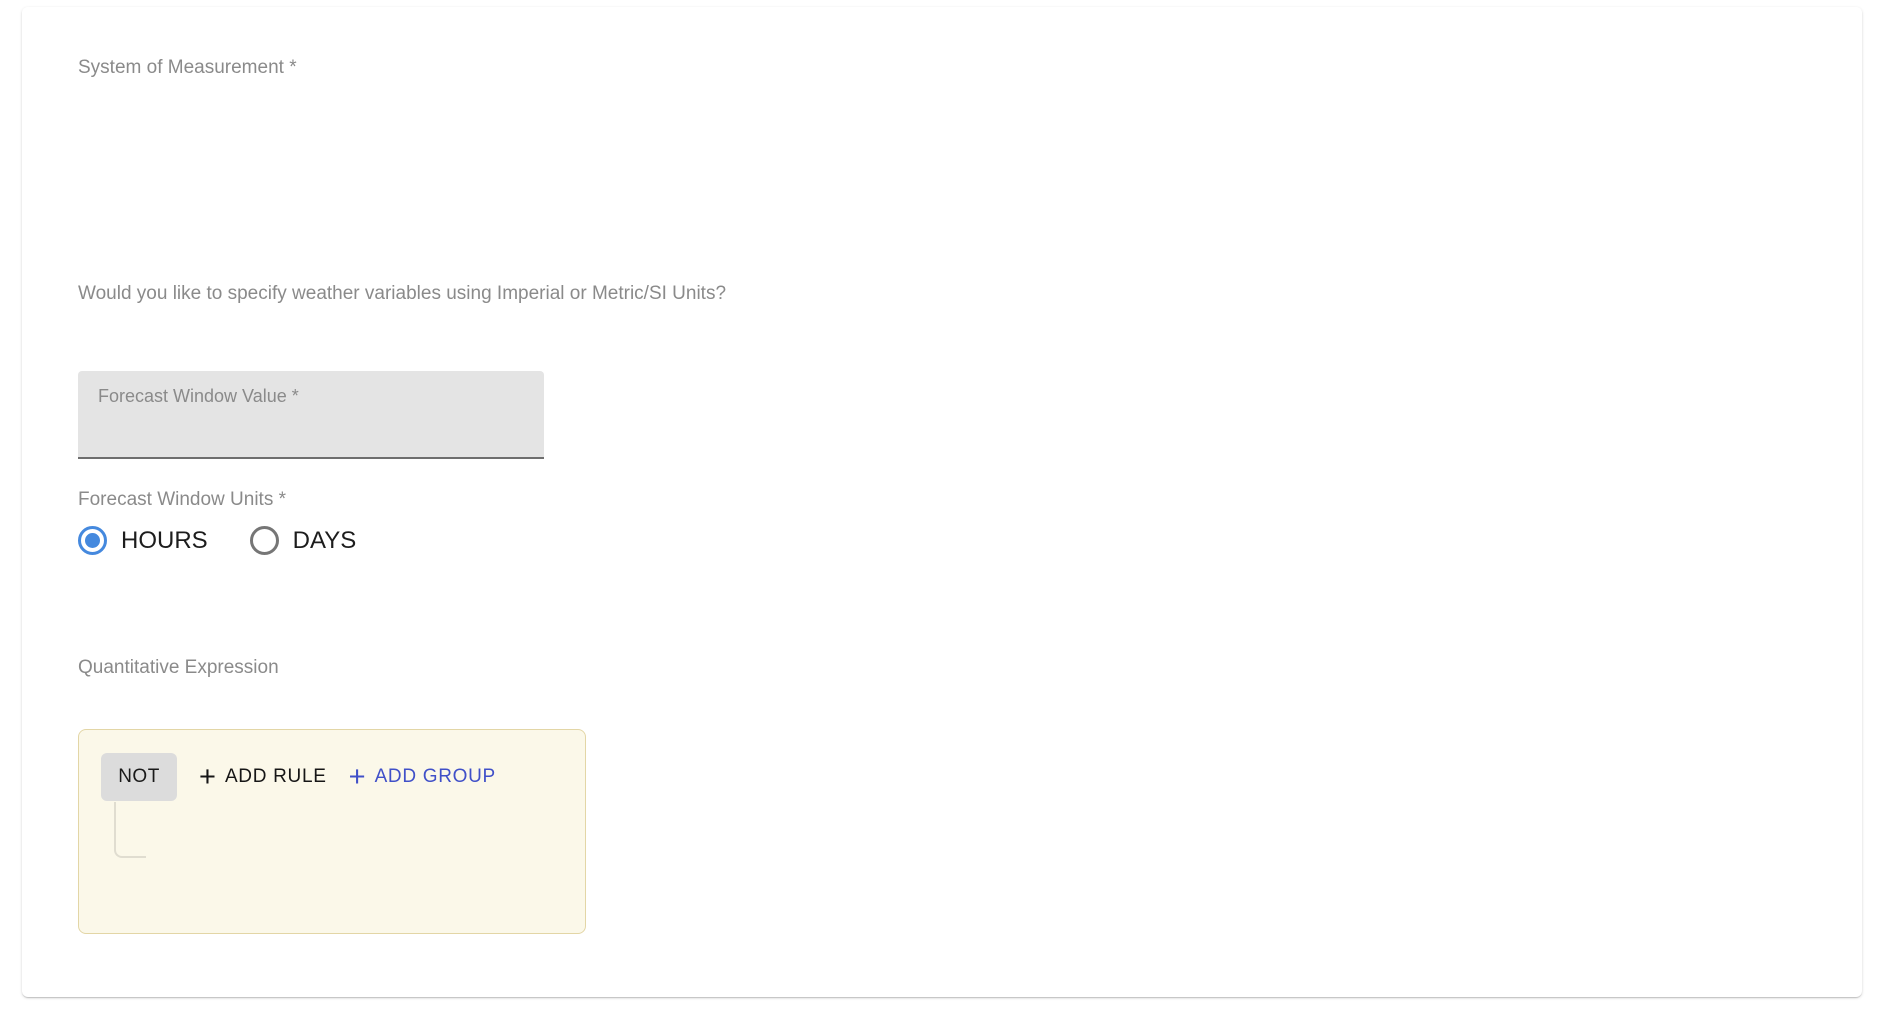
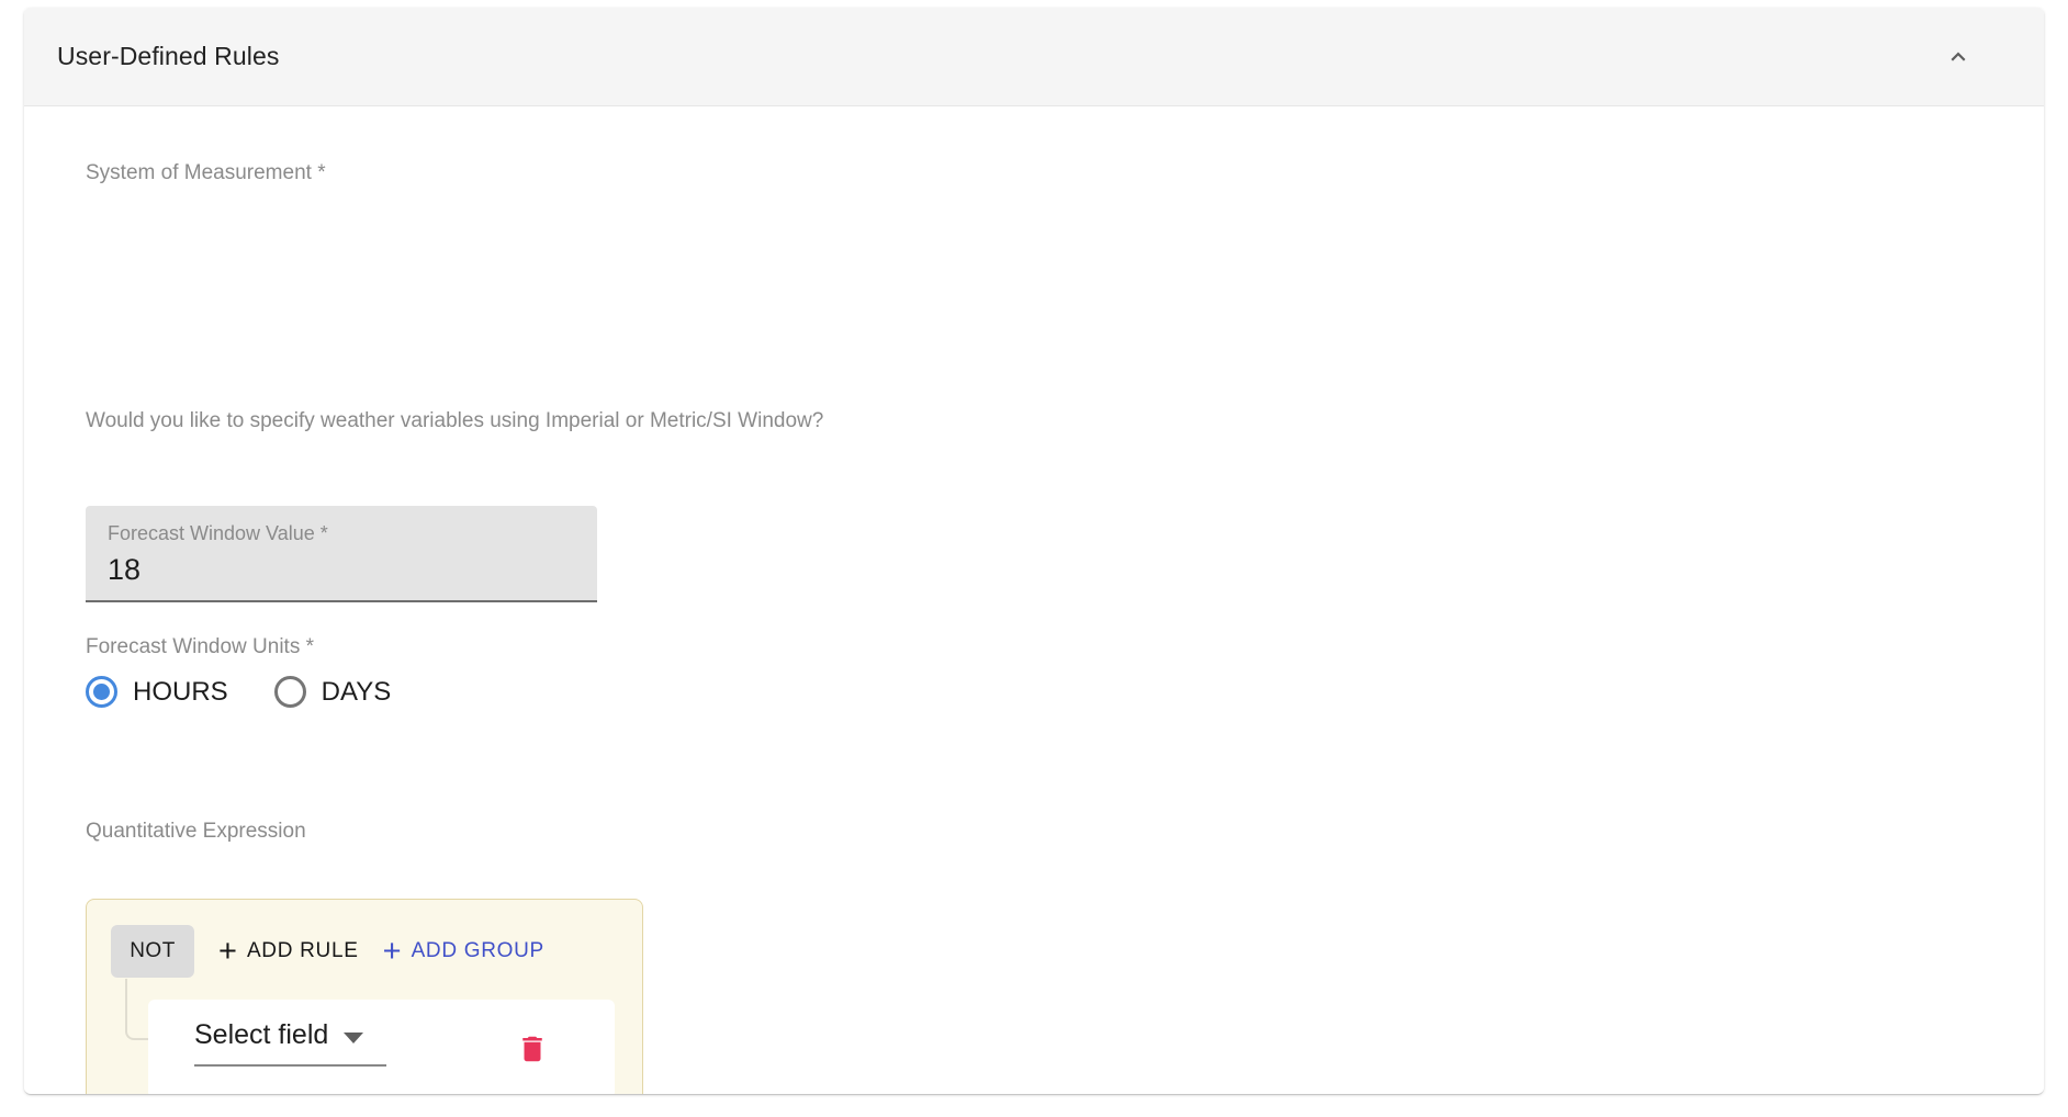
+ User-Defined Rules
  System of Measurement *
- Would you like to specify weather variables using Imperial or Metric/SI Units?
+ Would you like to specify weather variables using Imperial or Metric/SI Window?
  Forecast Window Value *
+ 18
  Forecast Window Units *
  HOURS
  DAYS
  Quantitative Expression
  NOT
  +
  ADD RULE
  +
  ADD GROUP
+ Select field
